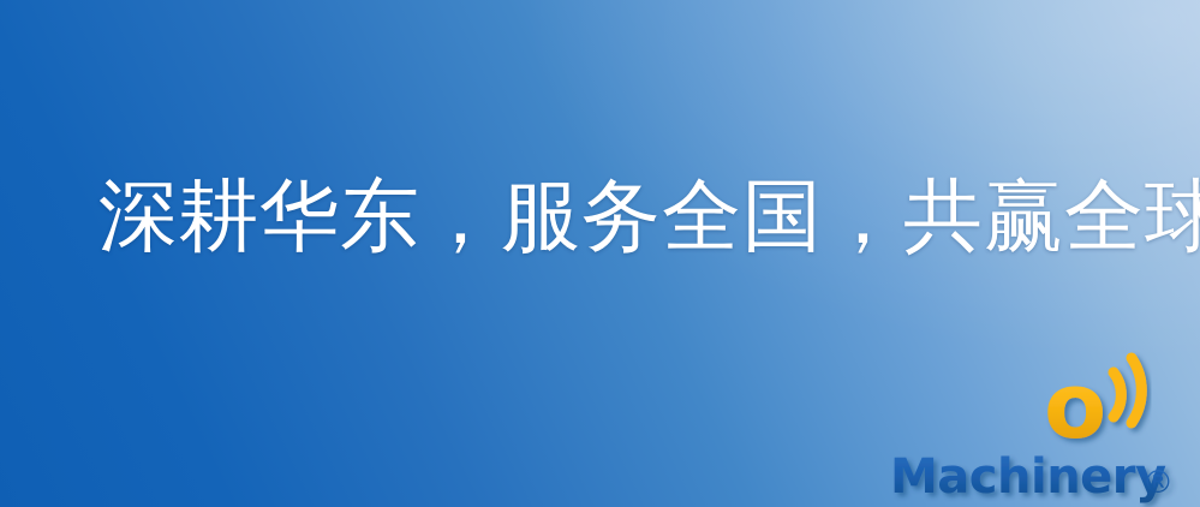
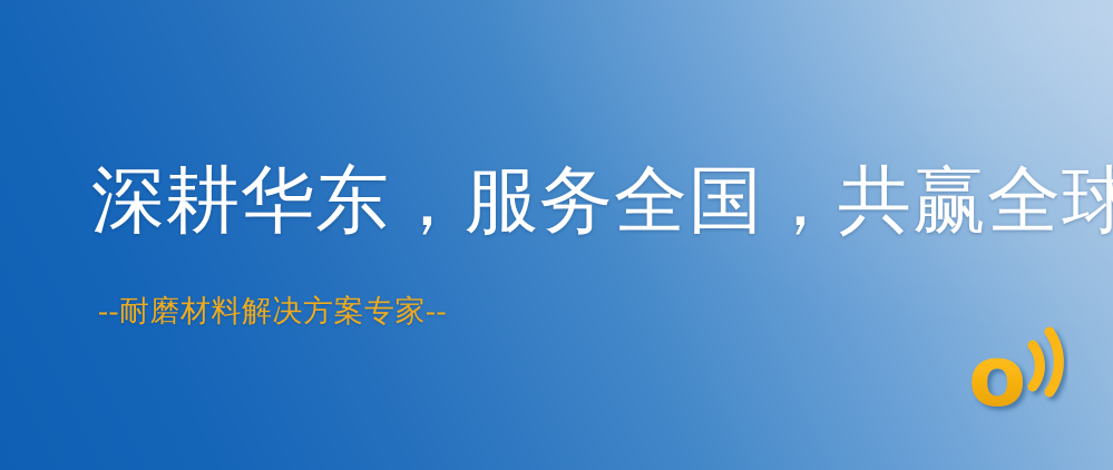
  深耕华东，服务全国，共赢全球
+ --耐磨材料解决方案专家--
  o
- Machinery
- ®
